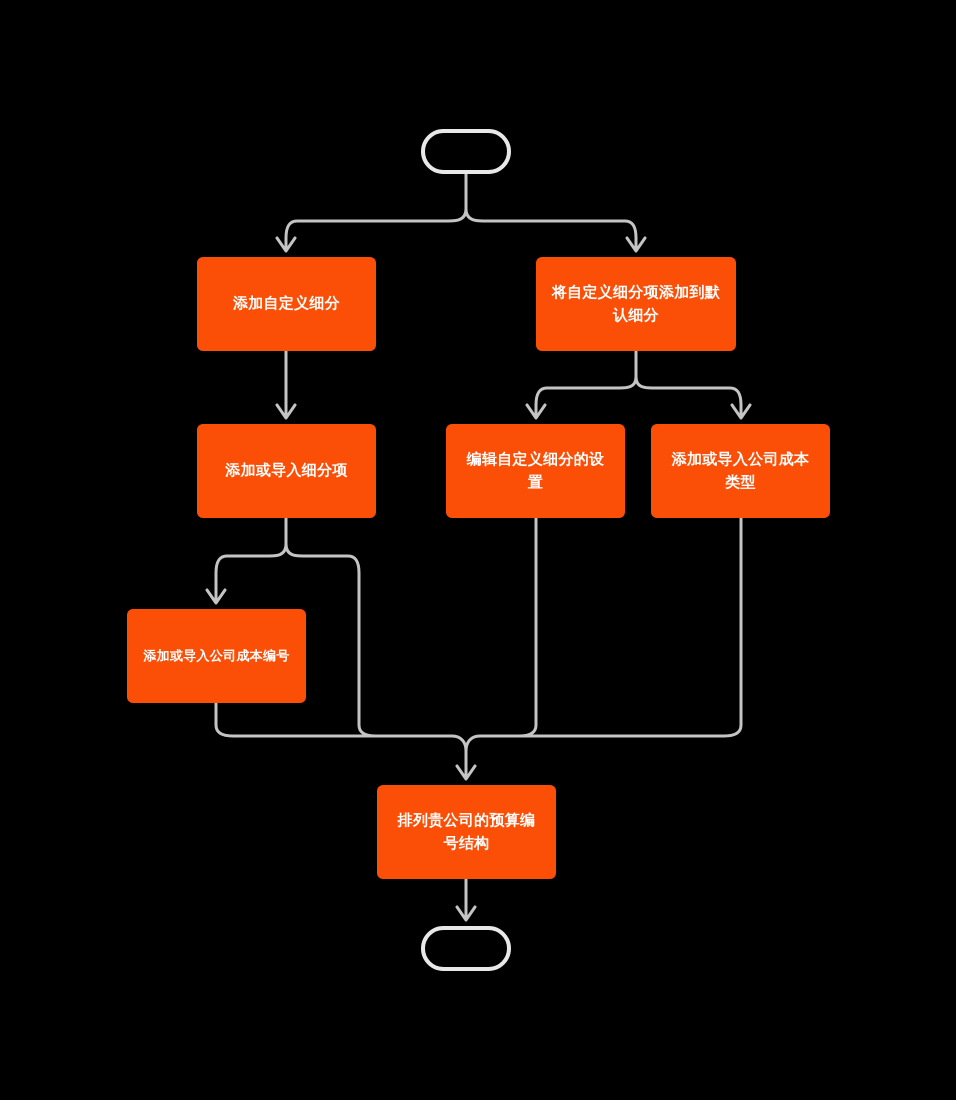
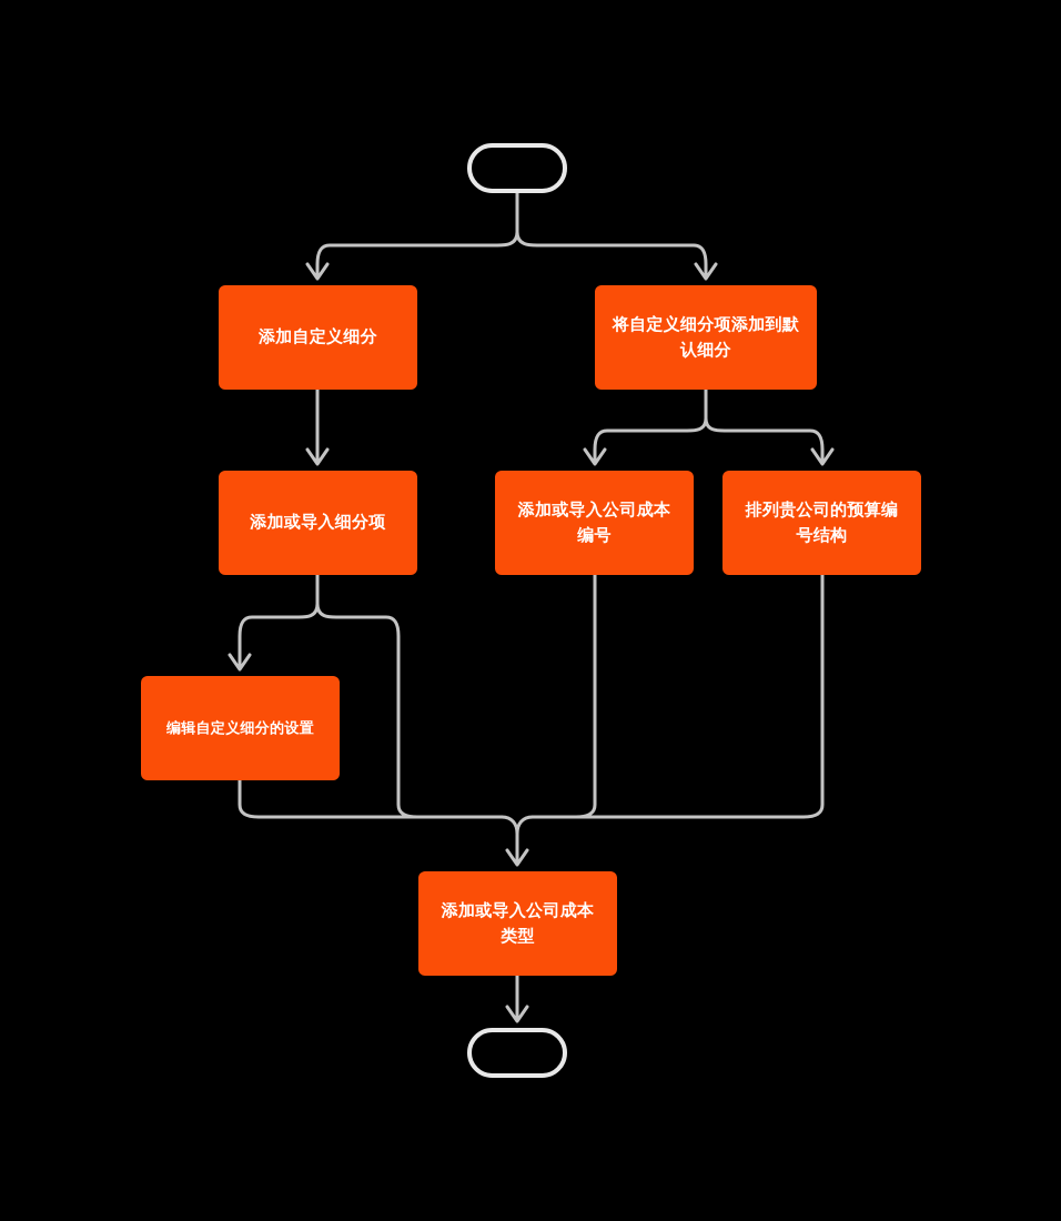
  添加自定义细分
  将自定义细分项添加到默认细分
  添加或导入细分项
- 编辑自定义细分的设置
+ 添加或导入公司成本编号
- 添加或导入公司成本类型
+ 排列贵公司的预算编号结构
- 添加或导入公司成本编号
+ 编辑自定义细分的设置
- 排列贵公司的预算编号结构
+ 添加或导入公司成本类型
